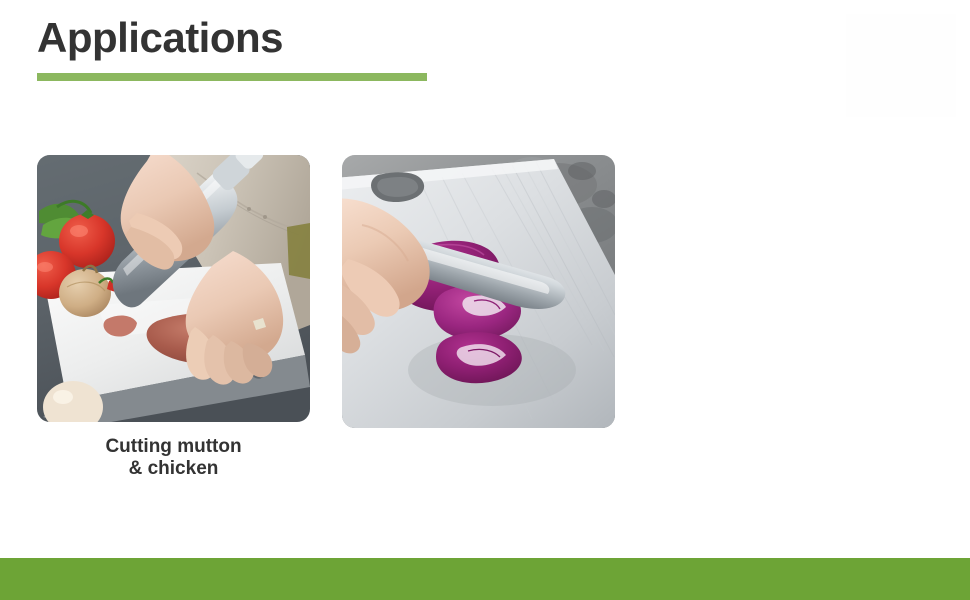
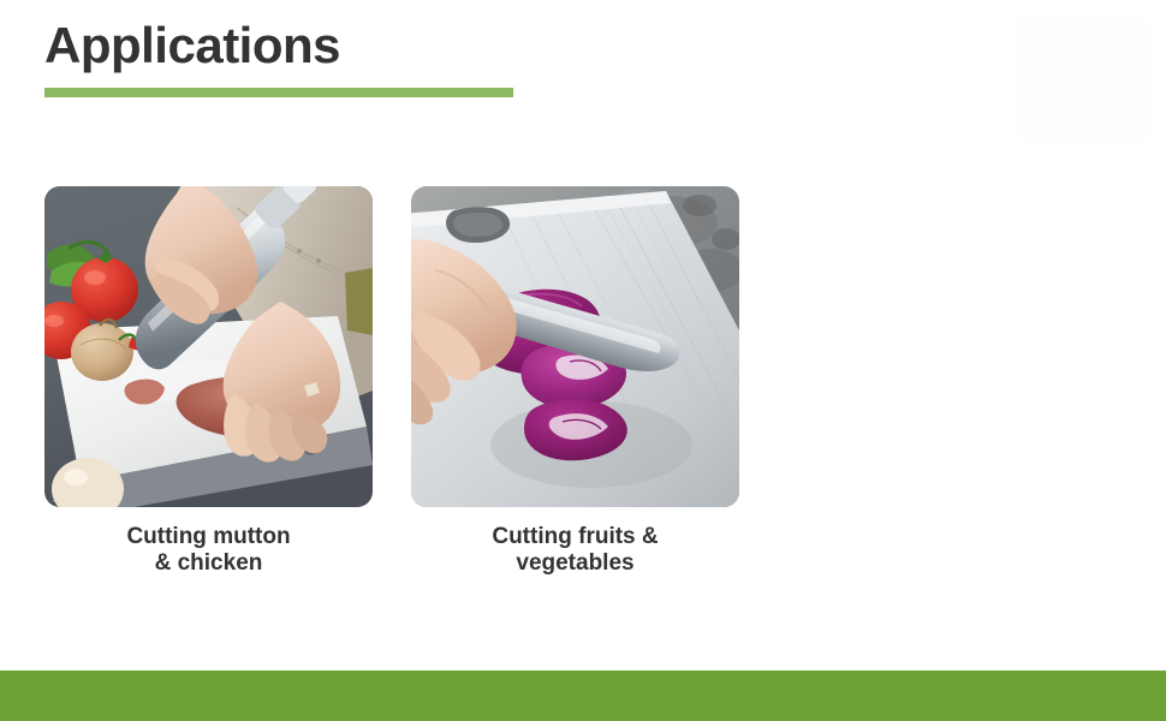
  Applications
  Cutting mutton
  & chicken
+ Cutting fruits &
+ vegetables
